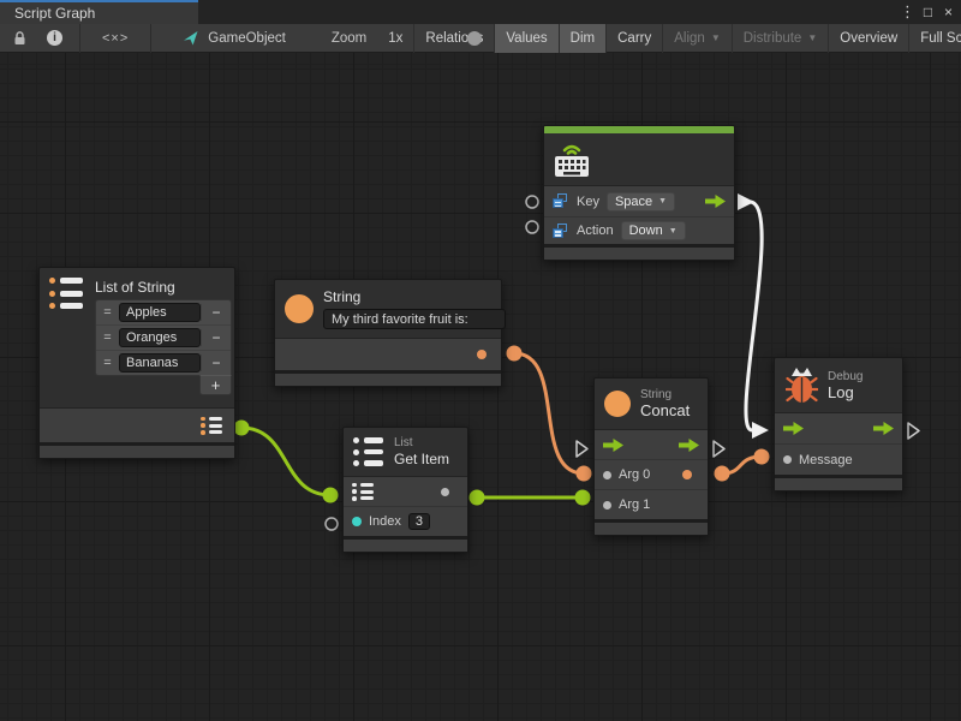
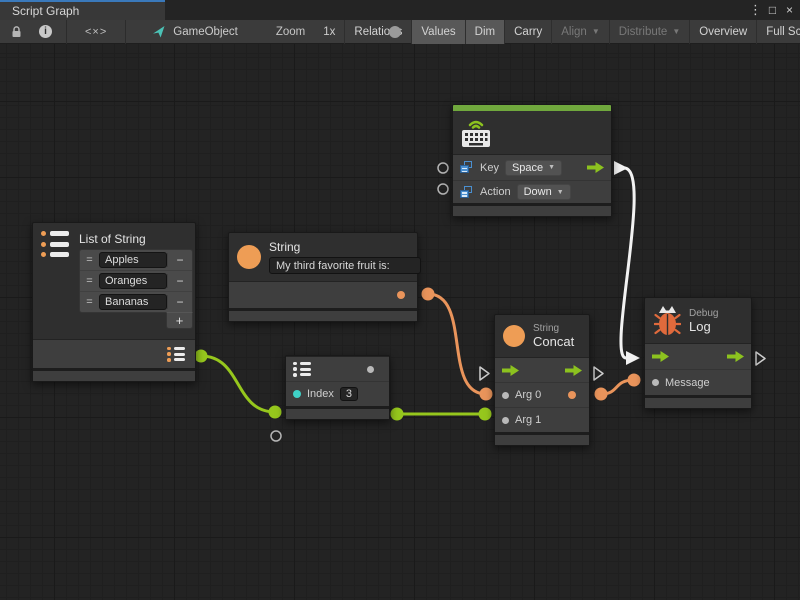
  Script Graph
  ⋮
  □
  ×
  i
  <×>
  GameObject
  Zoom
  1x
  Relatio
  Values
  Dim
  Carry
  Align
  ▼
  Distribute
  ▼
  Overview
  Full Sc
  Key
  Space
  Action
  Down
  List of String
  =
  Apples
  −
  =
  Oranges
  −
  =
  Bananas
  −
  +
  String
  My third favorite fruit is:
- List
- Get Item
  Index
  3
  String
  Concat
  Arg 0
  Arg 1
  Debug
  Log
  Message
